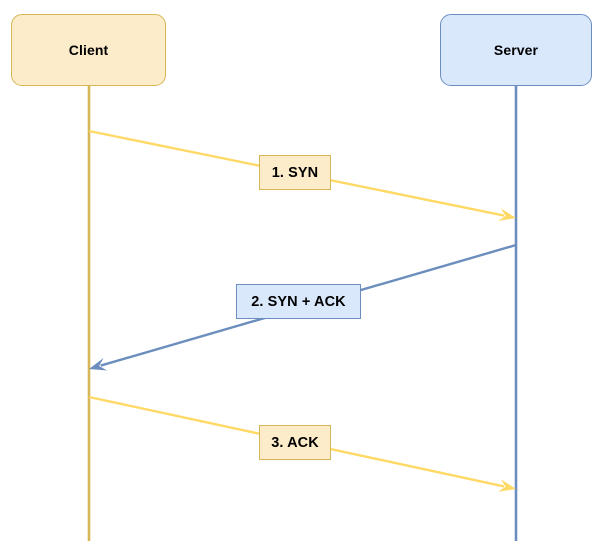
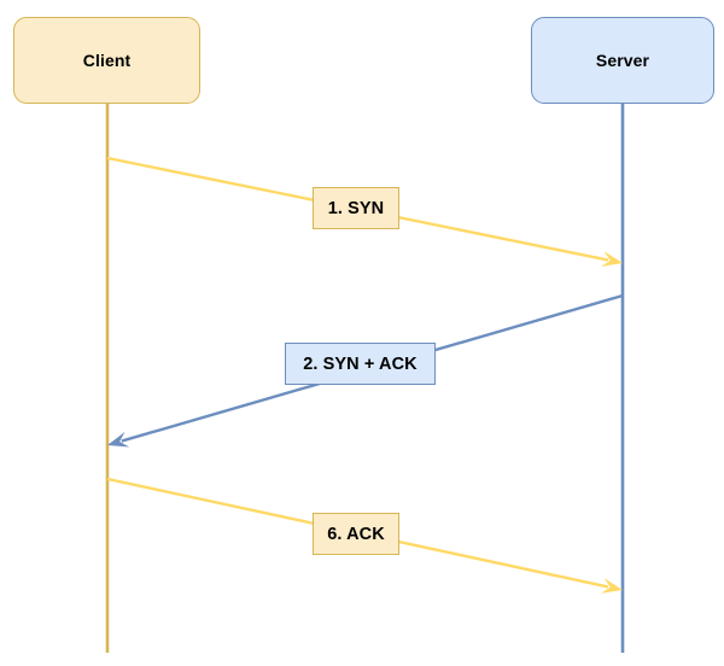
  Client
  Server
  1. SYN
  2. SYN + ACK
- 3. ACK
+ 6. ACK
